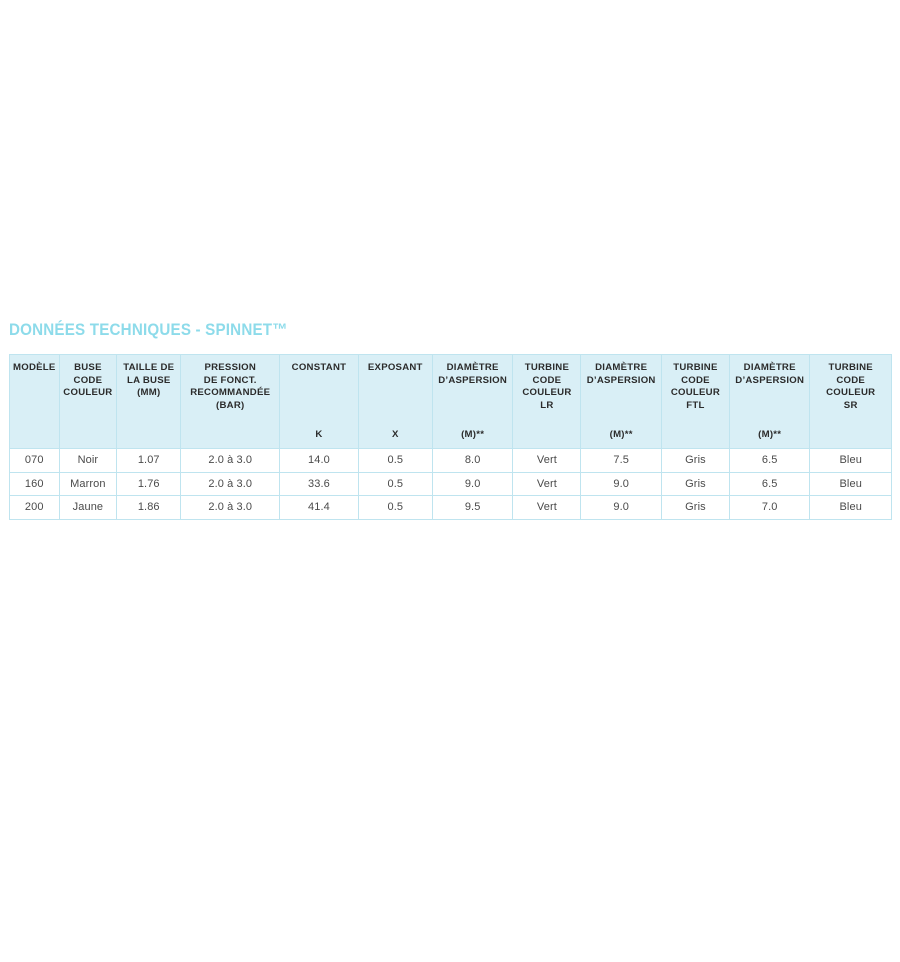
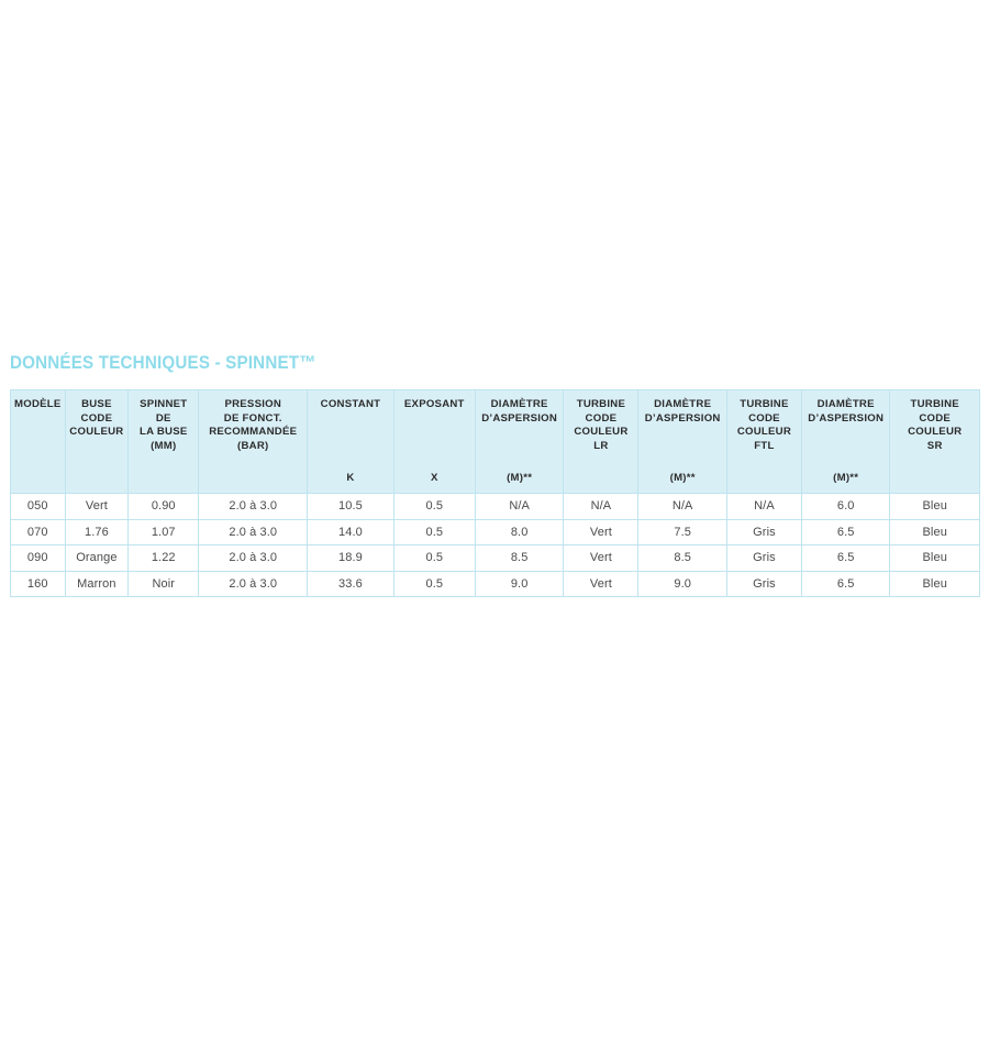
  DONNÉES TECHNIQUES - SPINNET™
- MODÈLE	BUSE CODE COULEUR	TAILLE DE LA BUSE (MM)	PRESSION DE FONCT. RECOMMANDÉE (BAR)	CONSTANTK	EXPOSANTX	DIAMÈTRE D’ASPERSION(M)**	TURBINE CODE COULEUR LR	DIAMÈTRE D’ASPERSION(M)**	TURBINE CODE COULEUR FTL	DIAMÈTRE D’ASPERSION(M)**	TURBINE CODE COULEUR SR
+ MODÈLE	BUSE CODE COULEUR	SPINNET DE LA BUSE (MM)	PRESSION DE FONCT. RECOMMANDÉE (BAR)	CONSTANTK	EXPOSANTX	DIAMÈTRE D’ASPERSION(M)**	TURBINE CODE COULEUR LR	DIAMÈTRE D’ASPERSION(M)**	TURBINE CODE COULEUR FTL	DIAMÈTRE D’ASPERSION(M)**	TURBINE CODE COULEUR SR
+ 050	Vert	0.90	2.0 à 3.0	10.5	0.5	N/A	N/A	N/A	N/A	6.0	Bleu
- 070	Noir	1.07	2.0 à 3.0	14.0	0.5	8.0	Vert	7.5	Gris	6.5	Bleu
+ 070	1.76	1.07	2.0 à 3.0	14.0	0.5	8.0	Vert	7.5	Gris	6.5	Bleu
+ 090	Orange	1.22	2.0 à 3.0	18.9	0.5	8.5	Vert	8.5	Gris	6.5	Bleu
- 160	Marron	1.76	2.0 à 3.0	33.6	0.5	9.0	Vert	9.0	Gris	6.5	Bleu
+ 160	Marron	Noir	2.0 à 3.0	33.6	0.5	9.0	Vert	9.0	Gris	6.5	Bleu
- 200	Jaune	1.86	2.0 à 3.0	41.4	0.5	9.5	Vert	9.0	Gris	7.0	Bleu
